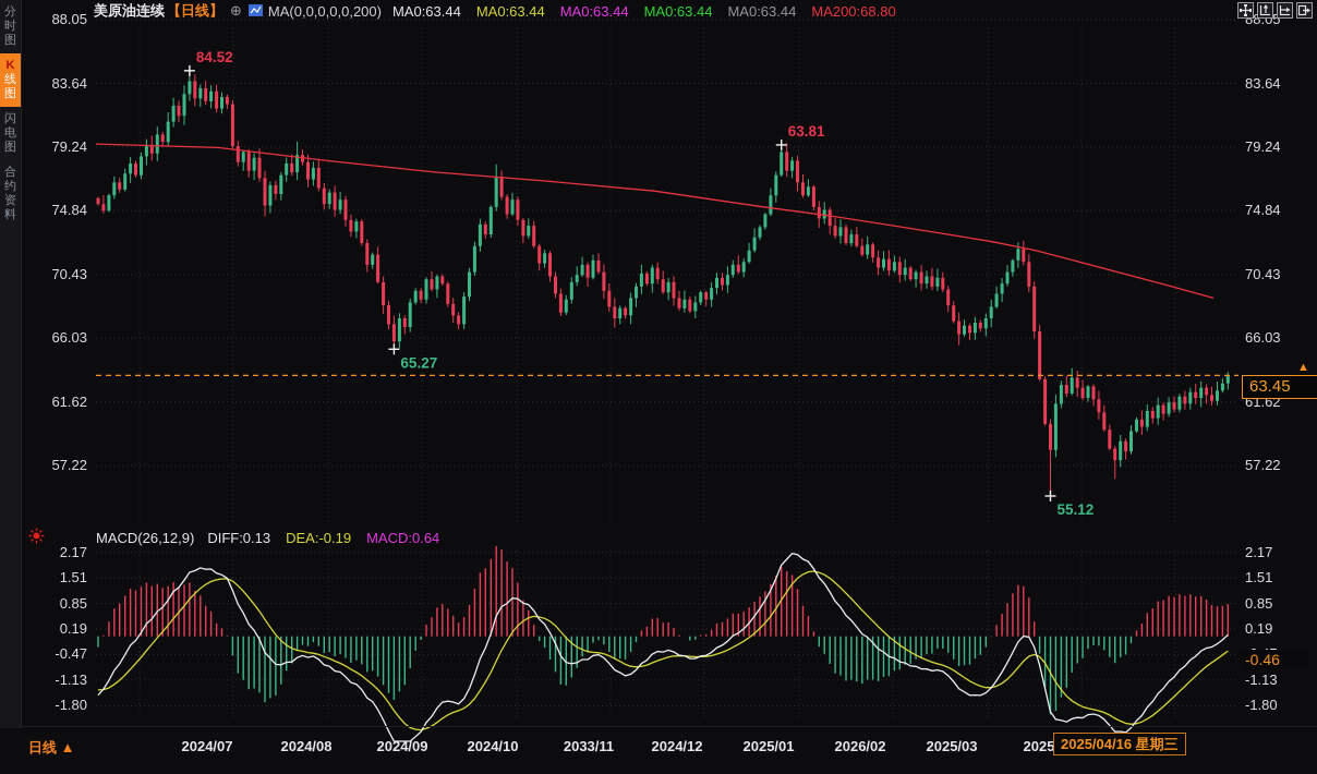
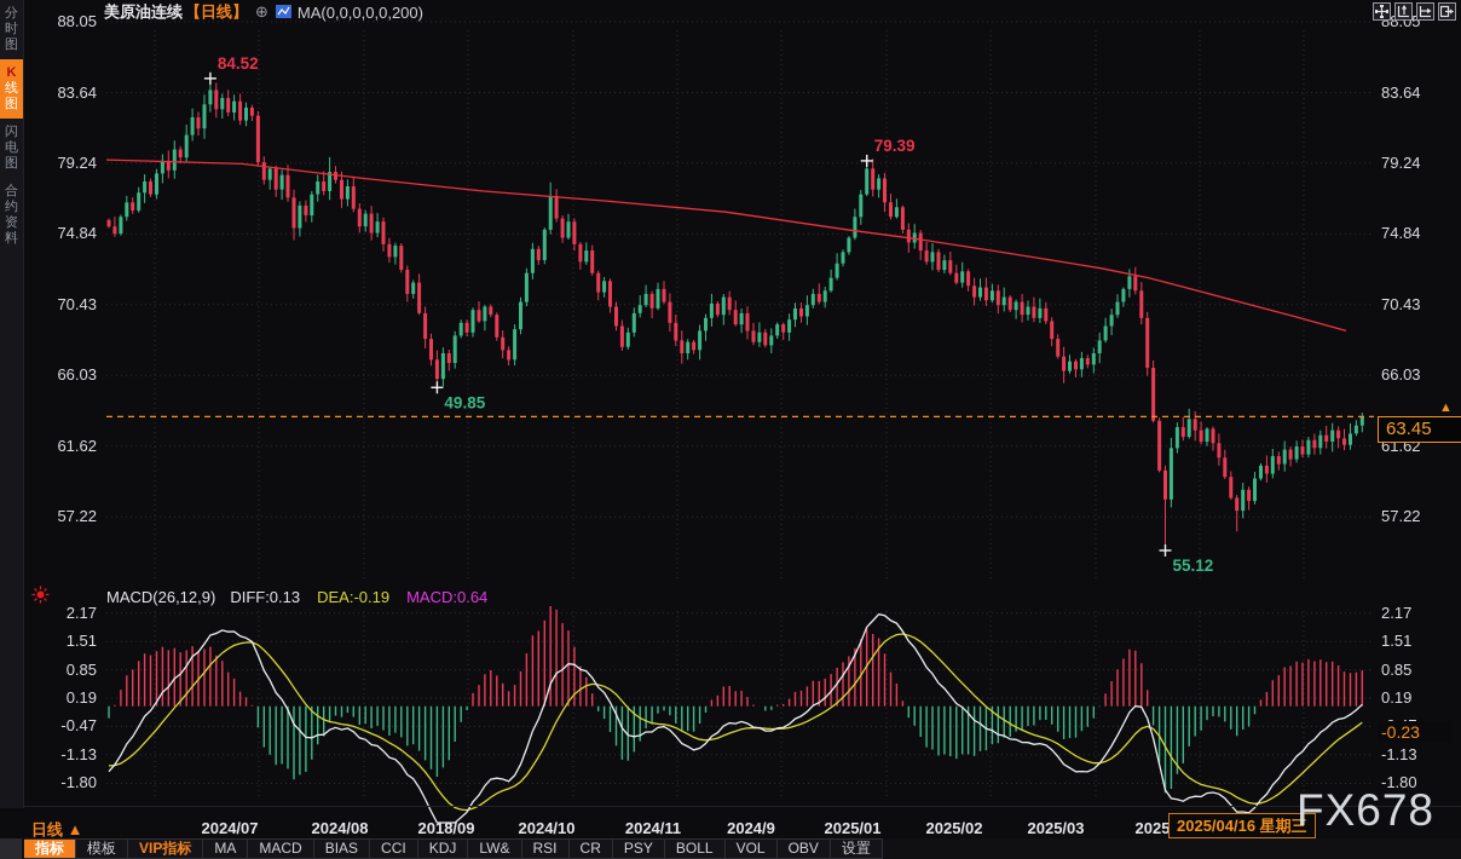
  84.52
- 65.27
+ 49.85
- 63.81
+ 79.39
  55.12
  美原油连续
  【日线】
  ⊕
  MA(0,0,0,0,0,200)
- MA0:63.44 MA0:63.44 MA0:63.44 MA0:63.44 MA0:63.44 MA200:68.80
  分
  时
  图
  K
  线
  图
  闪
  电
  图
  合
  约
  资
  料
  MACD(26,12,9) DIFF:0.13 DEA:-0.19 MACD:0.64
  63.45
  ▲
- -0.46
+ -0.23
  日线 ▲
  2025/04/16 星期三
+ FX678
  2024/07
  2024/08
- 2024/09
+ 2018/09
  2024/10
- 2033/11
+ 2024/11
- 2024/12
+ 2024/9
  2025/01
- 2026/02
+ 2025/02
  2025/03
+ 指标
+ 模板
+ VIP指标
+ MA
+ MACD
+ BIAS
+ CCI
+ KDJ
+ LW&
+ RSI
+ CR
+ PSY
+ BOLL
+ VOL
+ OBV
+ 设置
  88.05
  88.05
  83.64
  83.64
  79.24
  79.24
  74.84
  74.84
  70.43
  70.43
  66.03
  66.03
  61.62
  61.62
  57.22
  57.22
  2.17
  2.17
  1.51
  1.51
  0.85
  0.85
  0.19
  0.19
  -0.47
  -1.13
  -1.13
  -1.80
  -1.80
